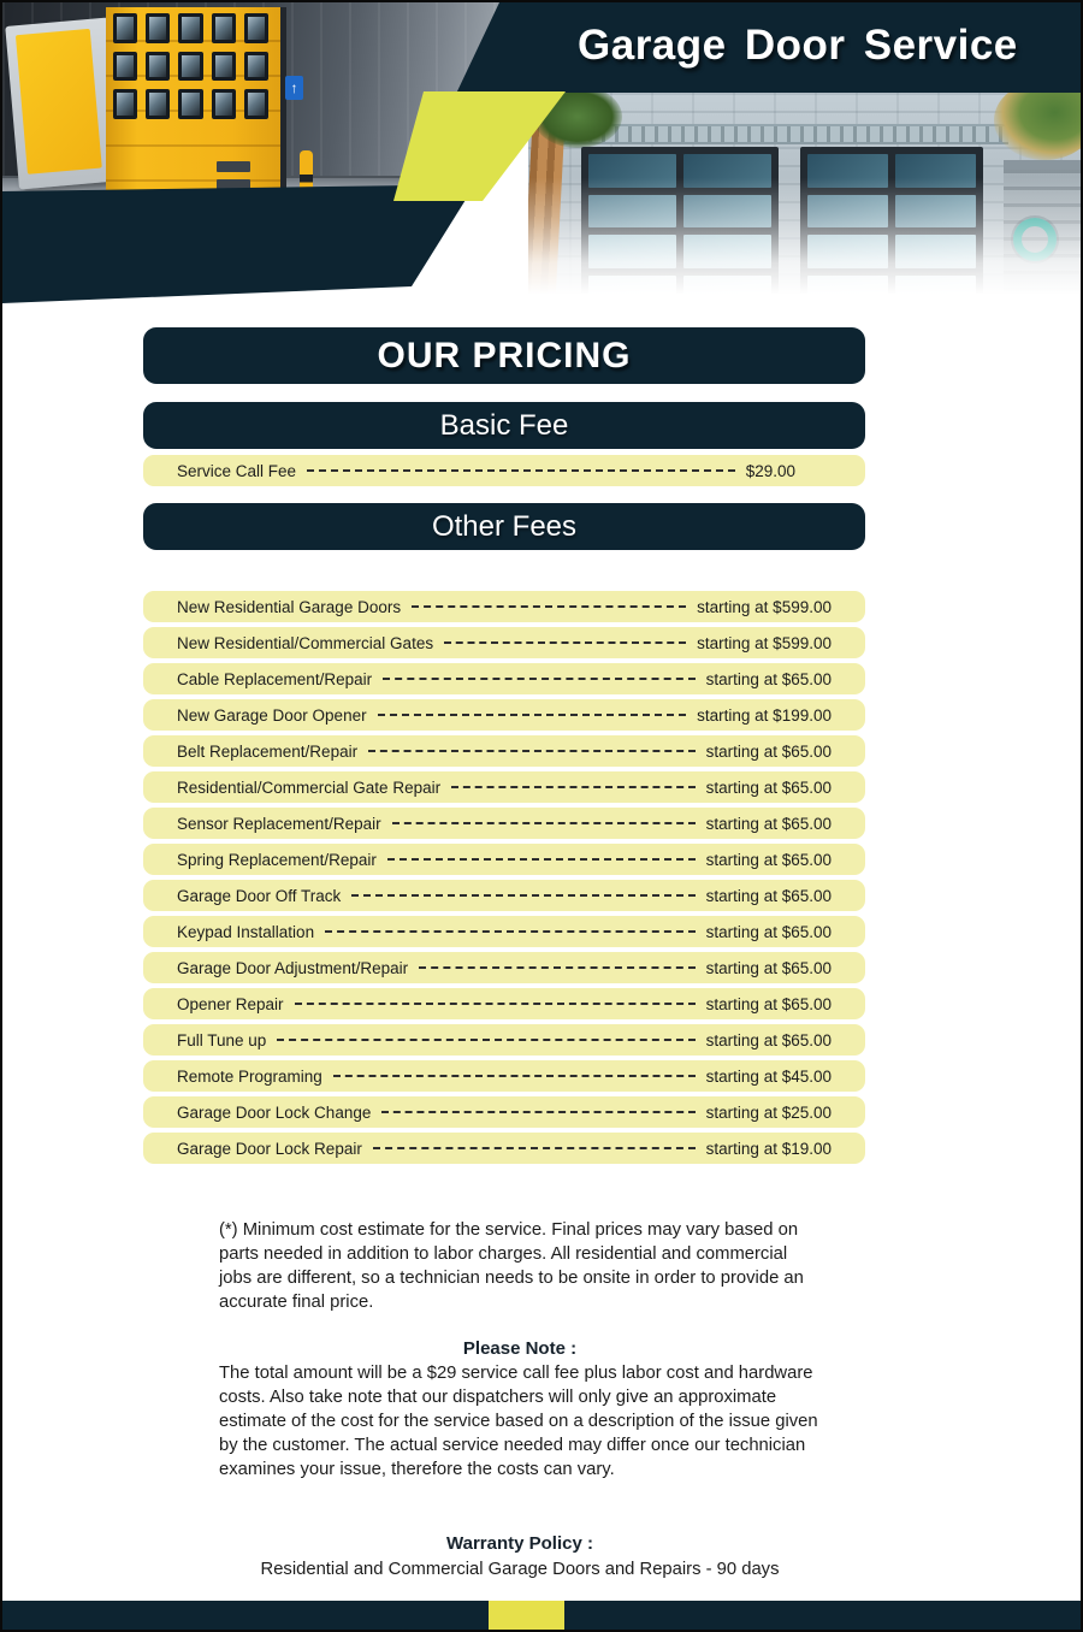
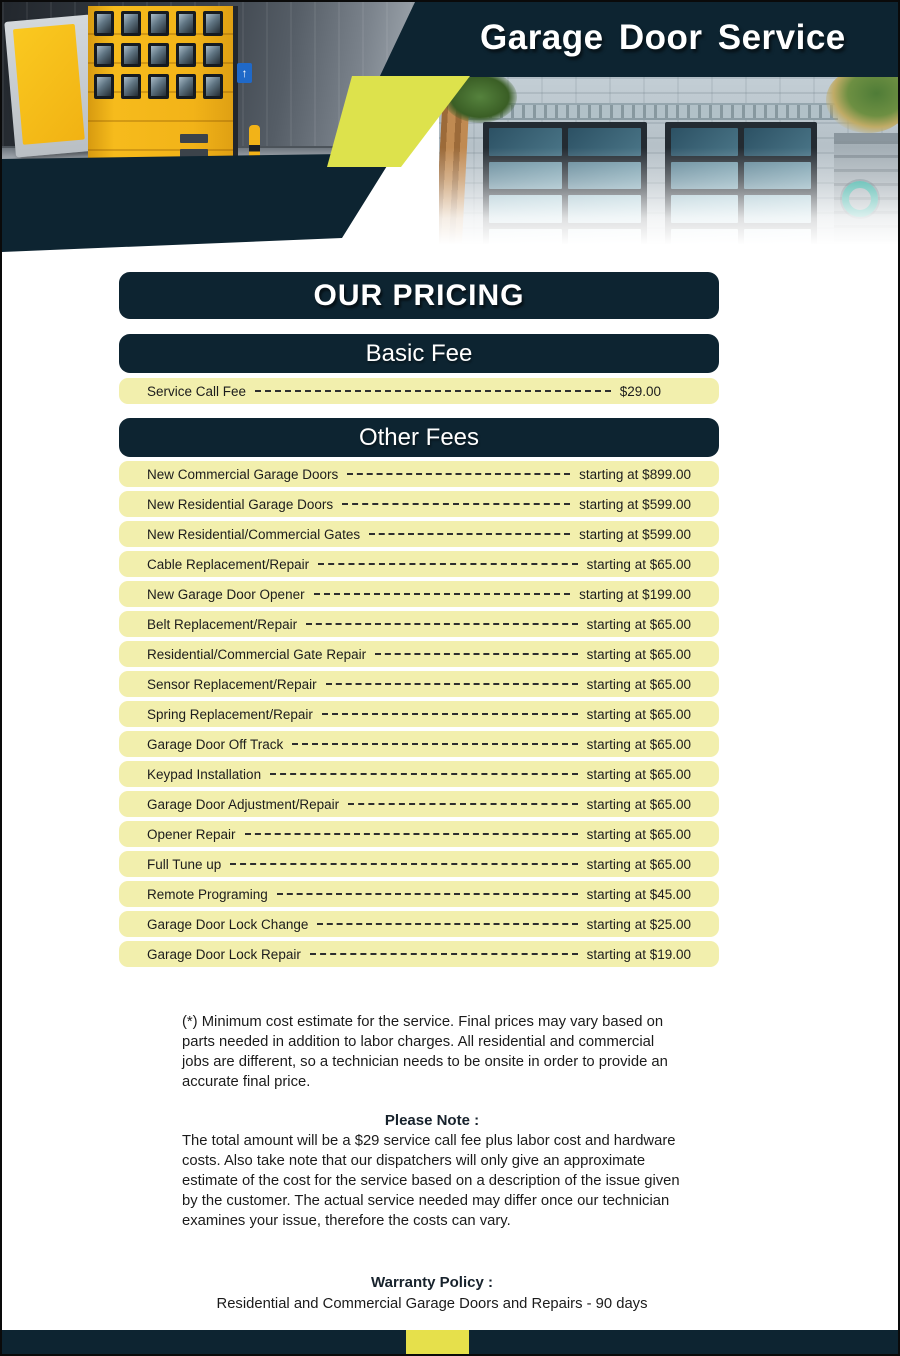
  ↑
  Garage Door Service
  OUR PRICING
  Basic Fee
  Service Call Fee
  $29.00
  Other Fees
+ New Commercial Garage Doors
+ starting at $899.00
  New Residential Garage Doors
  starting at $599.00
  New Residential/Commercial Gates
  starting at $599.00
  Cable Replacement/Repair
  starting at $65.00
  New Garage Door Opener
  starting at $199.00
  Belt Replacement/Repair
  starting at $65.00
  Residential/Commercial Gate Repair
  starting at $65.00
  Sensor Replacement/Repair
  starting at $65.00
  Spring Replacement/Repair
  starting at $65.00
  Garage Door Off Track
  starting at $65.00
  Keypad Installation
  starting at $65.00
  Garage Door Adjustment/Repair
  starting at $65.00
  Opener Repair
  starting at $65.00
  Full Tune up
  starting at $65.00
  Remote Programing
  starting at $45.00
  Garage Door Lock Change
  starting at $25.00
  Garage Door Lock Repair
  starting at $19.00
  (*) Minimum cost estimate for the service. Final prices may vary based on parts needed in addition to labor charges. All residential and commercial jobs are different, so a technician needs to be onsite in order to provide an accurate final price.
  Please Note :
  The total amount will be a $29 service call fee plus labor cost and hardware costs. Also take note that our dispatchers will only give an approximate estimate of the cost for the service based on a description of the issue given by the customer. The actual service needed may differ once our technician examines your issue, therefore the costs can vary.
  Warranty Policy :
  Residential and Commercial Garage Doors and Repairs - 90 days
